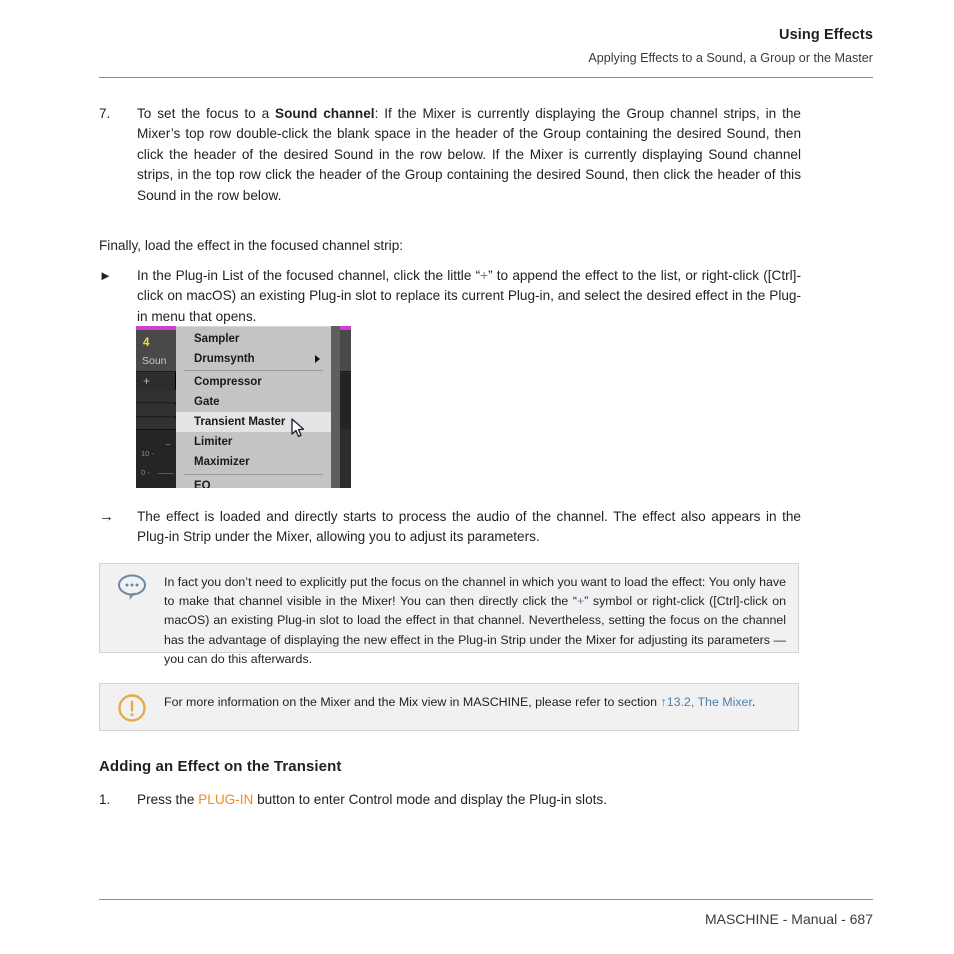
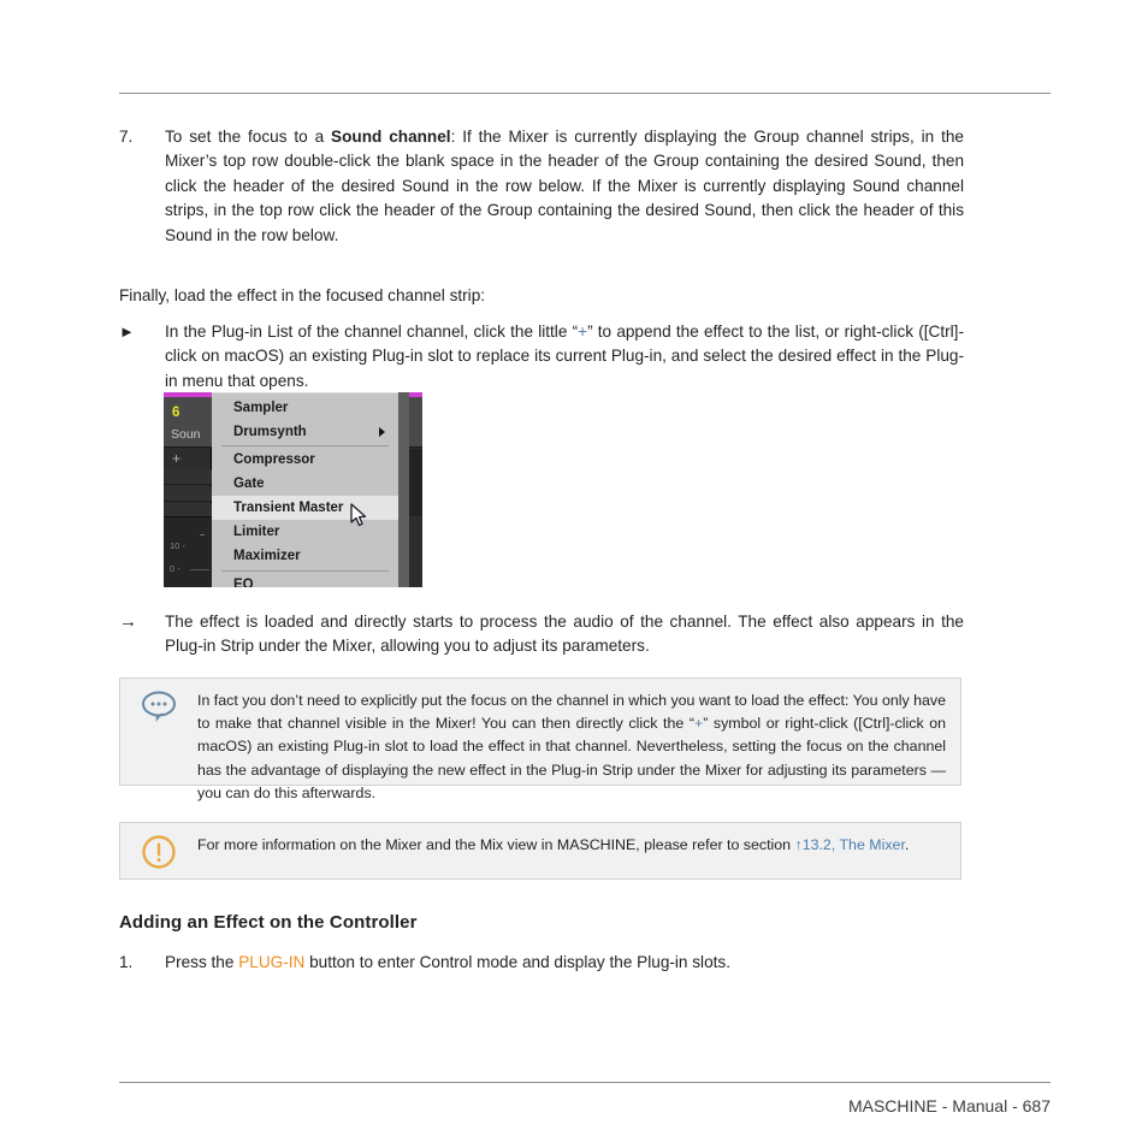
- Using Effects
- Applying Effects to a Sound, a Group or the Master
  7.
  To set the focus to a Sound channel: If the Mixer is currently displaying the Group channel strips, in the Mixer’s top row double-click the blank space in the header of the Group containing the desired Sound, then click the header of the desired Sound in the row below. If the Mixer is currently displaying Sound channel strips, in the top row click the header of the Group containing the desired Sound, then click the header of this Sound in the row below.
  Finally, load the effect in the focused channel strip:
  ►
- In the Plug-in List of the focused channel, click the little “+” to append the effect to the list, or right-click ([Ctrl]-click on macOS) an existing Plug-in slot to replace its current Plug-in, and select the desired effect in the Plug-in menu that opens.
+ In the Plug-in List of the channel channel, click the little “+” to append the effect to the list, or right-click ([Ctrl]-click on macOS) an existing Plug-in slot to replace its current Plug-in, and select the desired effect in the Plug-in menu that opens.
- 4
+ 6
  Soun
  +
  10 -
  0 -
  Sampler
  Drumsynth
  Compressor
  Gate
  Transient Master
  Limiter
  Maximizer
  EQ
  →
  The effect is loaded and directly starts to process the audio of the channel. The effect also appears in the Plug-in Strip under the Mixer, allowing you to adjust its parameters.
  In fact you don’t need to explicitly put the focus on the channel in which you want to load the effect: You only have to make that channel visible in the Mixer! You can then directly click the “+” symbol or right-click ([Ctrl]-click on macOS) an existing Plug-in slot to load the effect in that channel. Nevertheless, setting the focus on the channel has the advantage of displaying the new effect in the Plug-in Strip under the Mixer for adjusting its parameters — you can do this afterwards.
  For more information on the Mixer and the Mix view in MASCHINE, please refer to section ↑13.2, The Mixer.
- Adding an Effect on the Transient
+ Adding an Effect on the Controller
  1.
  Press the PLUG-IN button to enter Control mode and display the Plug-in slots.
  MASCHINE - Manual - 687
